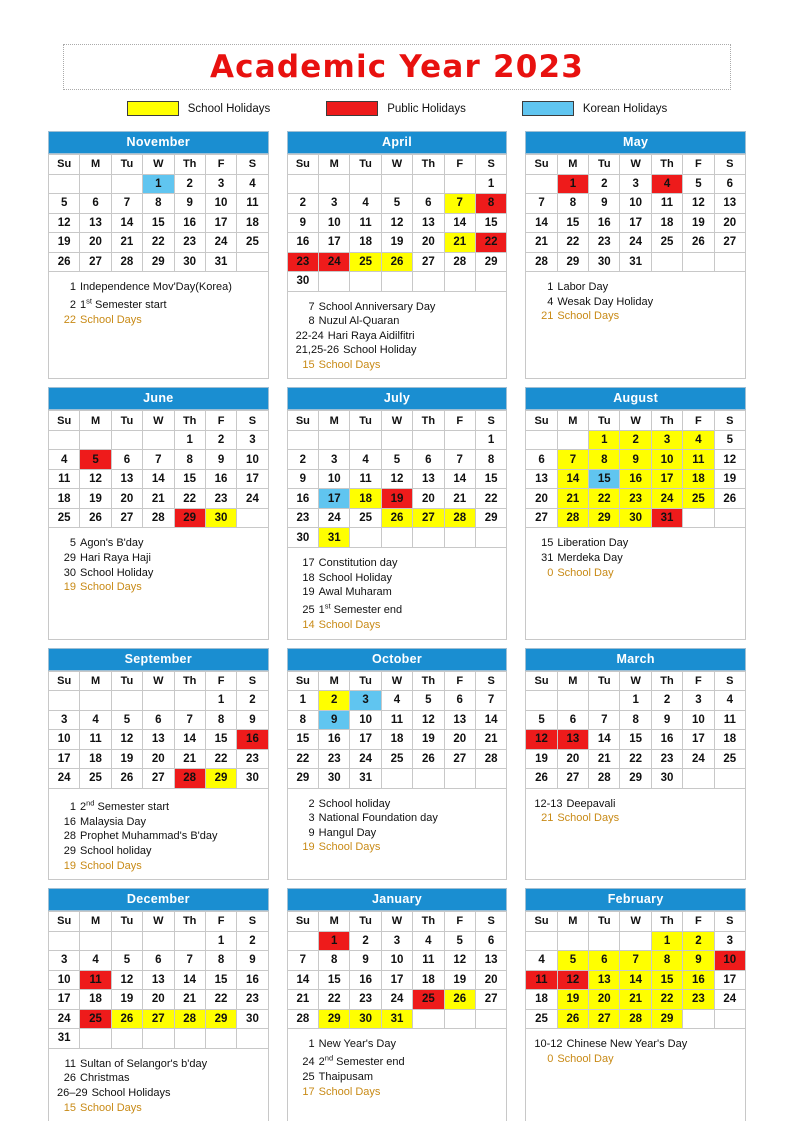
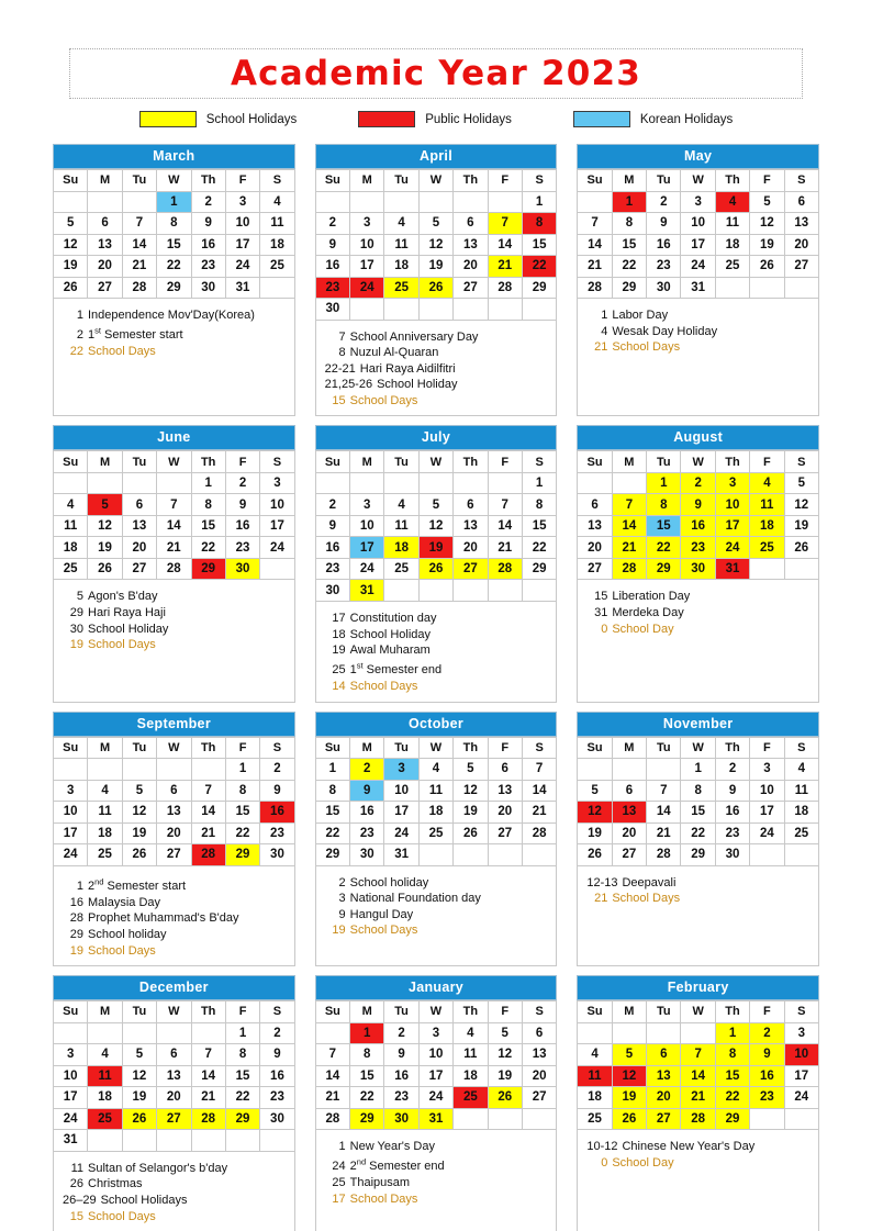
  Academic Year 2023
  School Holidays
  Public Holidays
  Korean Holidays
- November
+ March
  Su	M	Tu	W	Th	F	S
  			1	2	3	4
  5	6	7	8	9	10	11
  12	13	14	15	16	17	18
  19	20	21	22	23	24	25
  26	27	28	29	30	31
  1 Independence Mov'Day(Korea)
  2 1st Semester start
  22 School Days
  April
  Su	M	Tu	W	Th	F	S
  						1
  2	3	4	5	6	7	8
  9	10	11	12	13	14	15
  16	17	18	19	20	21	22
  23	24	25	26	27	28	29
  30
  7 School Anniversary Day
  8 Nuzul Al-Quaran
- 22-24 Hari Raya Aidilfitri
+ 22-21 Hari Raya Aidilfitri
  21,25-26 School Holiday
  15 School Days
  May
  Su	M	Tu	W	Th	F	S
  	1	2	3	4	5	6
  7	8	9	10	11	12	13
  14	15	16	17	18	19	20
  21	22	23	24	25	26	27
  28	29	30	31
  1 Labor Day
  4 Wesak Day Holiday
  21 School Days
  June
  Su	M	Tu	W	Th	F	S
  				1	2	3
  4	5	6	7	8	9	10
  11	12	13	14	15	16	17
  18	19	20	21	22	23	24
  25	26	27	28	29	30
  5 Agon's B'day
  29 Hari Raya Haji
  30 School Holiday
  19 School Days
  July
  Su	M	Tu	W	Th	F	S
  						1
  2	3	4	5	6	7	8
  9	10	11	12	13	14	15
  16	17	18	19	20	21	22
  23	24	25	26	27	28	29
  30	31
  17 Constitution day
  18 School Holiday
  19 Awal Muharam
  25 1st Semester end
  14 School Days
  August
  Su	M	Tu	W	Th	F	S
  		1	2	3	4	5
  6	7	8	9	10	11	12
  13	14	15	16	17	18	19
  20	21	22	23	24	25	26
  27	28	29	30	31
  15 Liberation Day
  31 Merdeka Day
  0 School Day
  September
  Su	M	Tu	W	Th	F	S
  					1	2
  3	4	5	6	7	8	9
  10	11	12	13	14	15	16
  17	18	19	20	21	22	23
  24	25	26	27	28	29	30
  1 2nd Semester start
  16 Malaysia Day
  28 Prophet Muhammad's B'day
  29 School holiday
  19 School Days
  October
  Su	M	Tu	W	Th	F	S
  1	2	3	4	5	6	7
  8	9	10	11	12	13	14
  15	16	17	18	19	20	21
  22	23	24	25	26	27	28
  29	30	31
  2 School holiday
  3 National Foundation day
  9 Hangul Day
  19 School Days
- March
+ November
  Su	M	Tu	W	Th	F	S
  			1	2	3	4
  5	6	7	8	9	10	11
  12	13	14	15	16	17	18
  19	20	21	22	23	24	25
  26	27	28	29	30
  12-13 Deepavali
  21 School Days
  December
  Su	M	Tu	W	Th	F	S
  					1	2
  3	4	5	6	7	8	9
  10	11	12	13	14	15	16
  17	18	19	20	21	22	23
  24	25	26	27	28	29	30
  31
  11 Sultan of Selangor's b'day
  26 Christmas
  26–29 School Holidays
  15 School Days
  January
  Su	M	Tu	W	Th	F	S
  	1	2	3	4	5	6
  7	8	9	10	11	12	13
  14	15	16	17	18	19	20
  21	22	23	24	25	26	27
  28	29	30	31
  1 New Year's Day
  24 2nd Semester end
  25 Thaipusam
  17 School Days
  February
  Su	M	Tu	W	Th	F	S
  				1	2	3
  4	5	6	7	8	9	10
  11	12	13	14	15	16	17
  18	19	20	21	22	23	24
  25	26	27	28	29
  10-12 Chinese New Year's Day
  0 School Day
